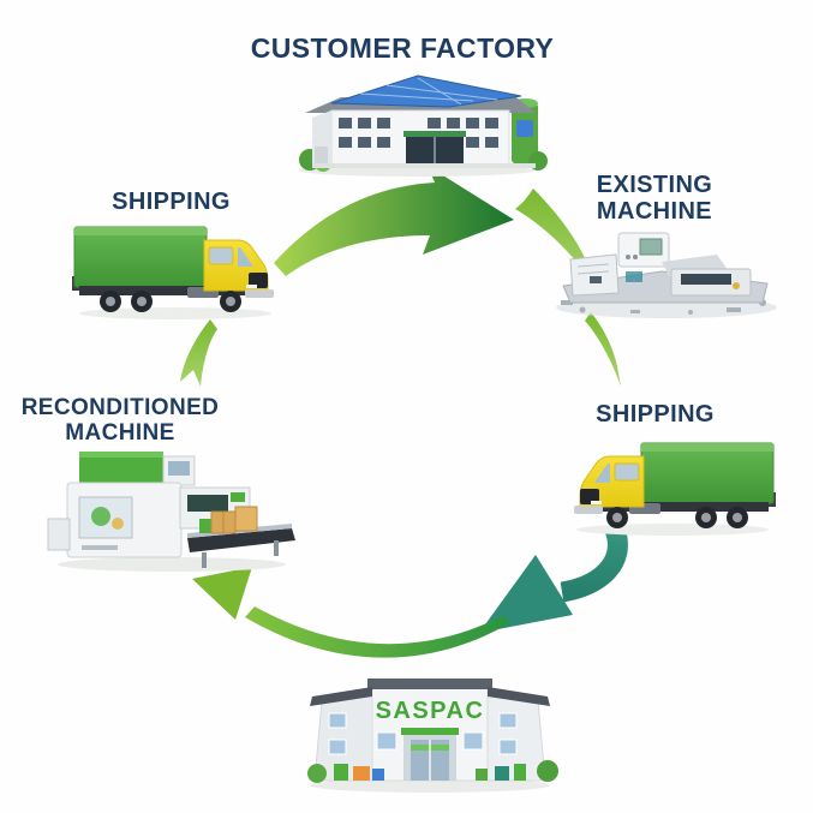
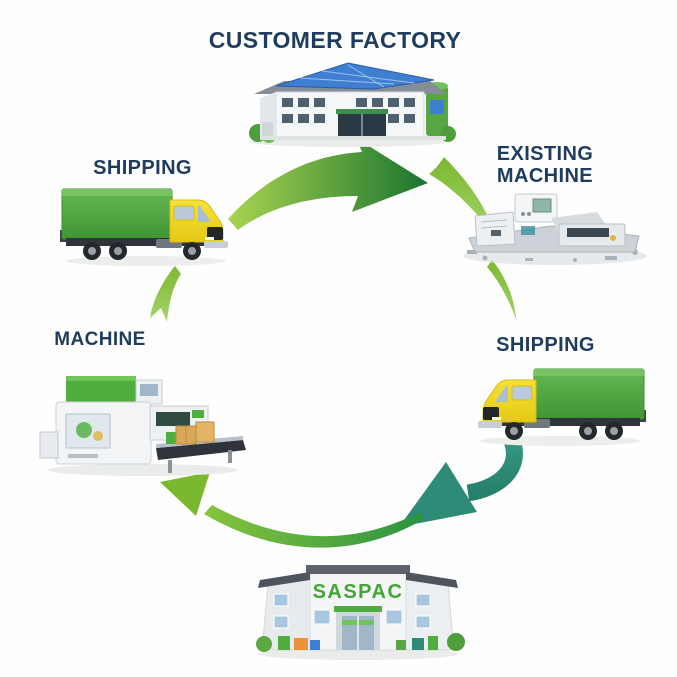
  CUSTOMER FACTORY
  SHIPPING
  EXISTING
  MACHINE
  SHIPPING
- RECONDITIONED
  MACHINE
  SASPAC
